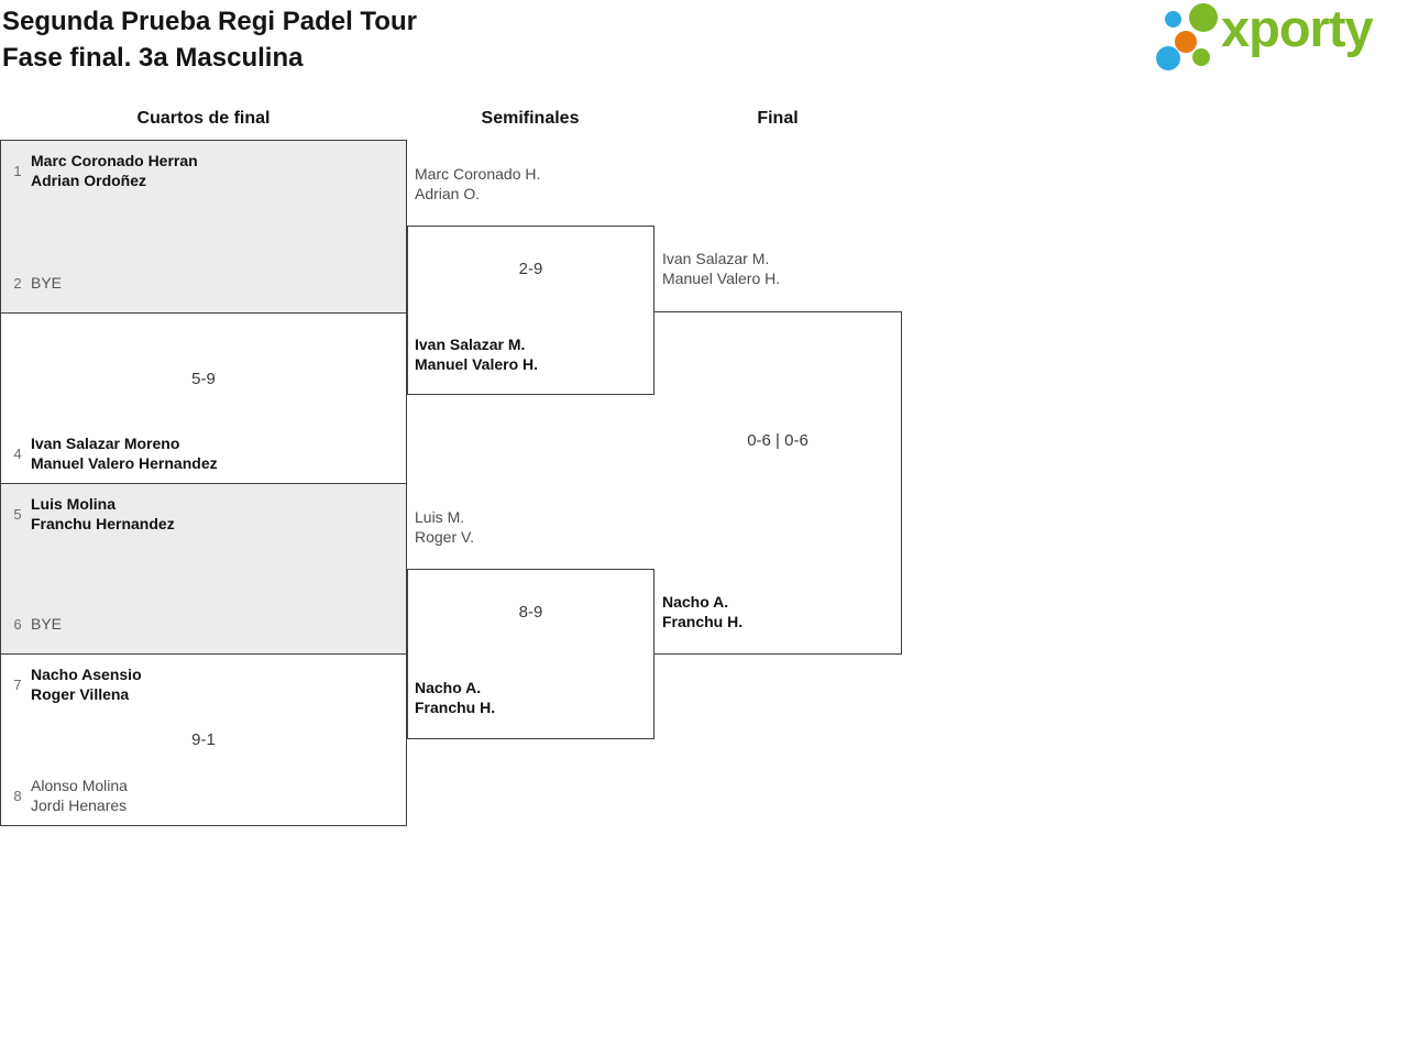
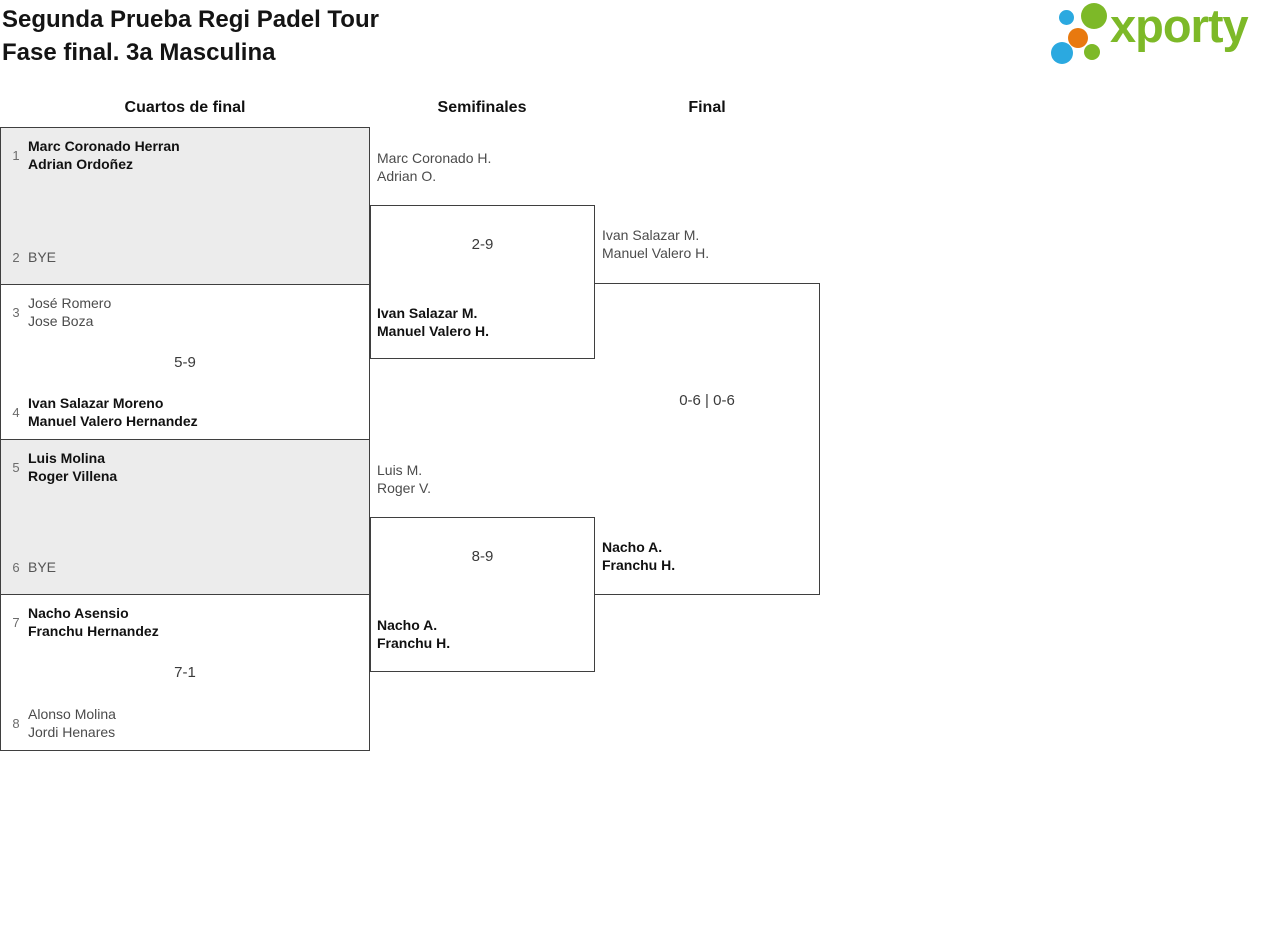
  Segunda Prueba Regi Padel Tour
  Fase final. 3a Masculina
  xporty
  Cuartos de final
  Semifinales
  Final
  1
  Marc Coronado Herran
  Adrian Ordoñez
  2
  BYE
+ 3
+ José Romero
+ Jose Boza
  5-9
  4
  Ivan Salazar Moreno
  Manuel Valero Hernandez
  5
  Luis Molina
- Franchu Hernandez
+ Roger Villena
  6
  BYE
  7
  Nacho Asensio
- Roger Villena
+ Franchu Hernandez
- 9-1
+ 7-1
  8
  Alonso Molina
  Jordi Henares
  Marc Coronado H.
  Adrian O.
  2-9
  Ivan Salazar M.
  Manuel Valero H.
  Luis M.
  Roger V.
  8-9
  Nacho A.
  Franchu H.
  Ivan Salazar M.
  Manuel Valero H.
  0-6 | 0-6
  Nacho A.
  Franchu H.
